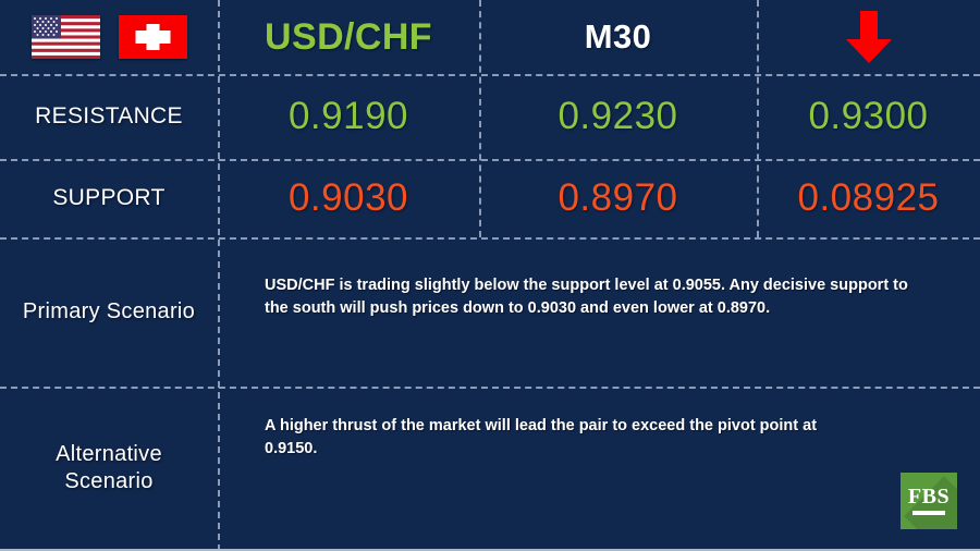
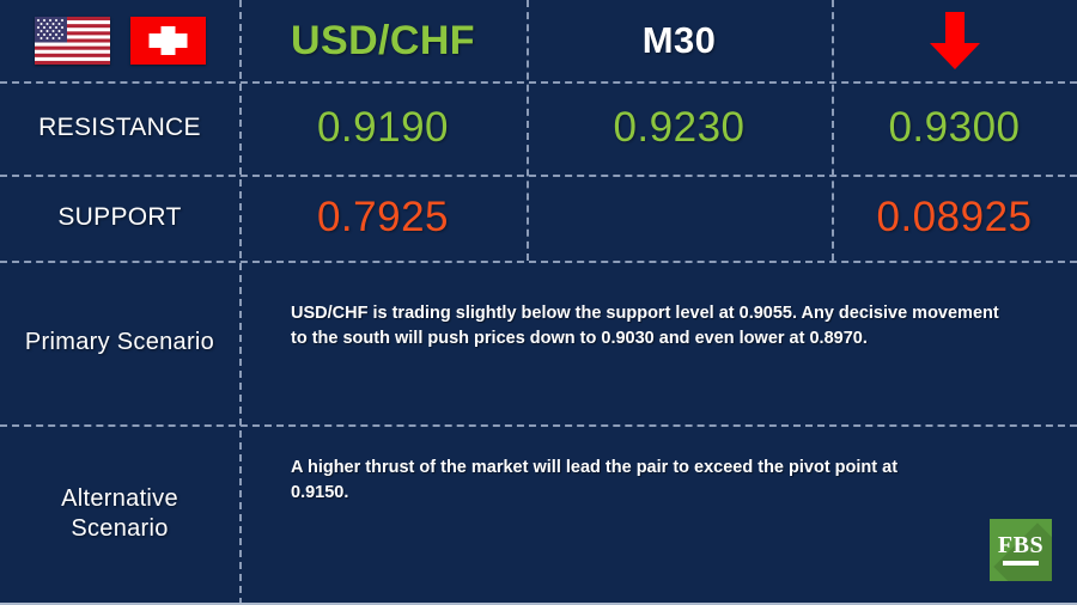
  USD/CHF
  M30
  RESISTANCE
  0.9190
  0.9230
  0.9300
  SUPPORT
- 0.9030
+ 0.7925
- 0.8970
  0.08925
  Primary Scenario
- USD/CHF is trading slightly below the support level at 0.9055. Any decisive support to the south will push prices down to 0.9030 and even lower at 0.8970.
+ USD/CHF is trading slightly below the support level at 0.9055. Any decisive movement to the south will push prices down to 0.9030 and even lower at 0.8970.
  Alternative Scenario
  A higher thrust of the market will lead the pair to exceed the pivot point at 0.9150.
  FBS
